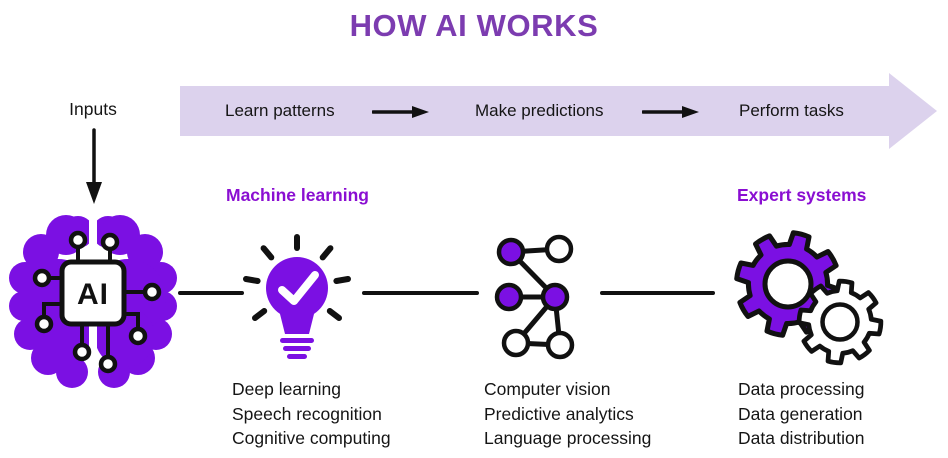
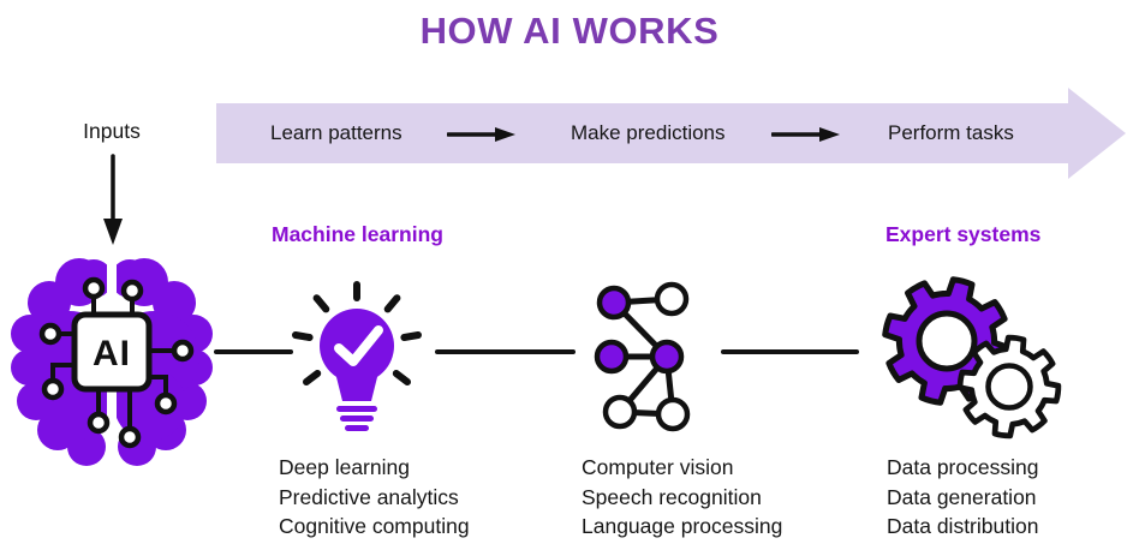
  HOW AI WORKS
  Learn patterns
  Make predictions
  Perform tasks
  Inputs
  AI
  Machine learning
  Deep learning
- Speech recognition
+ Predictive analytics
  Cognitive computing
  Computer vision
- Predictive analytics
+ Speech recognition
  Language processing
  Expert systems
  Data processing
  Data generation
  Data distribution
